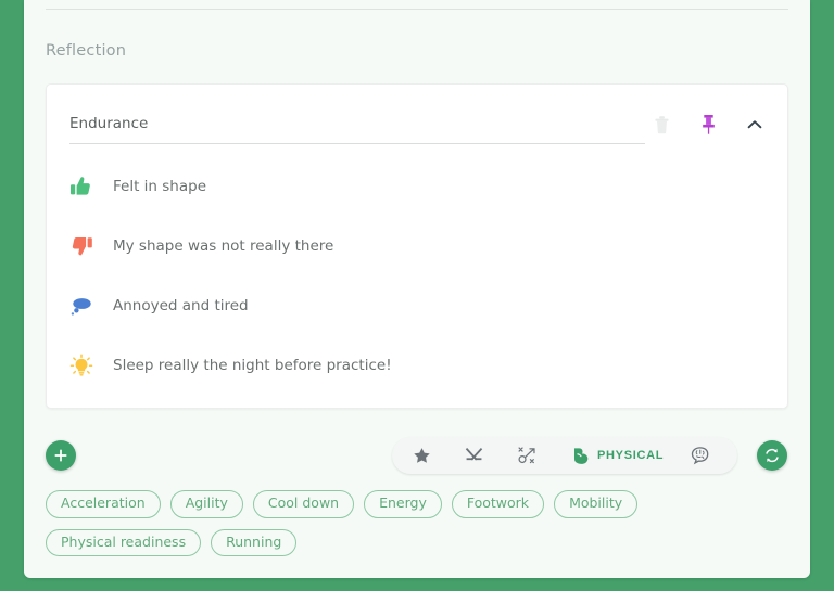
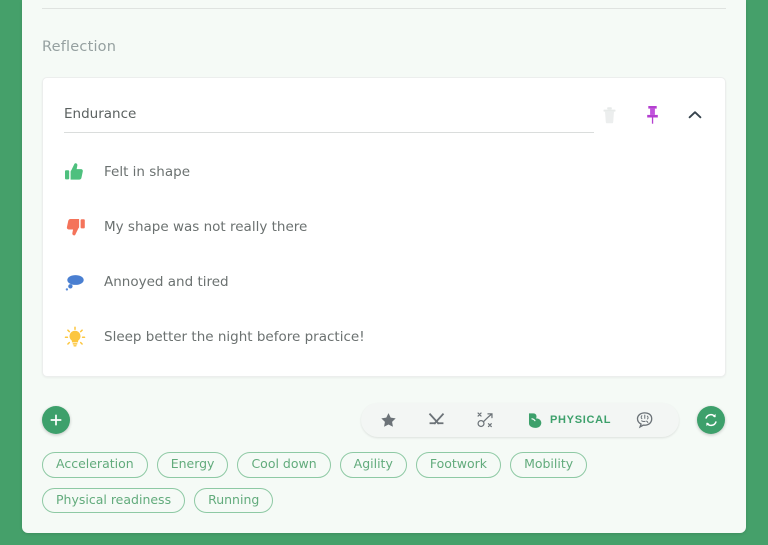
  Reflection
  Endurance
  Felt in shape
  My shape was not really there
  Annoyed and tired
- Sleep really the night before practice!
+ Sleep better the night before practice!
  PHYSICAL
  Acceleration
- Agility
+ Energy
  Cool down
- Energy
+ Agility
  Footwork
  Mobility
  Physical readiness
  Running
